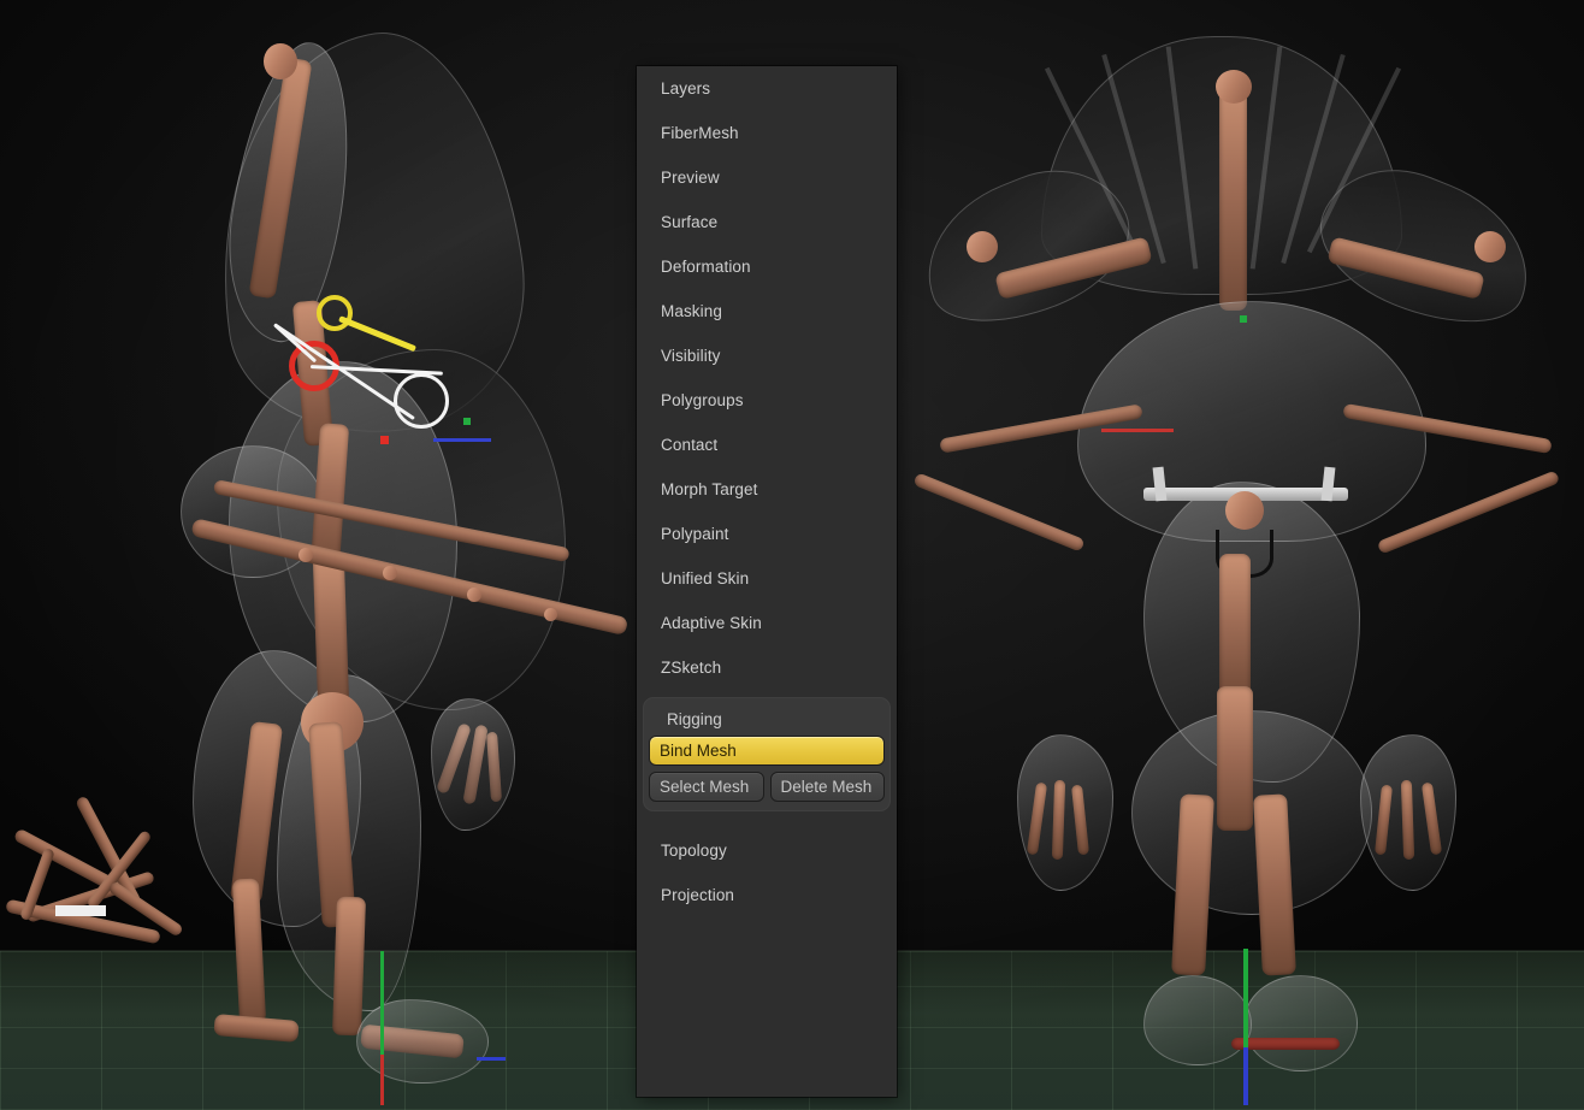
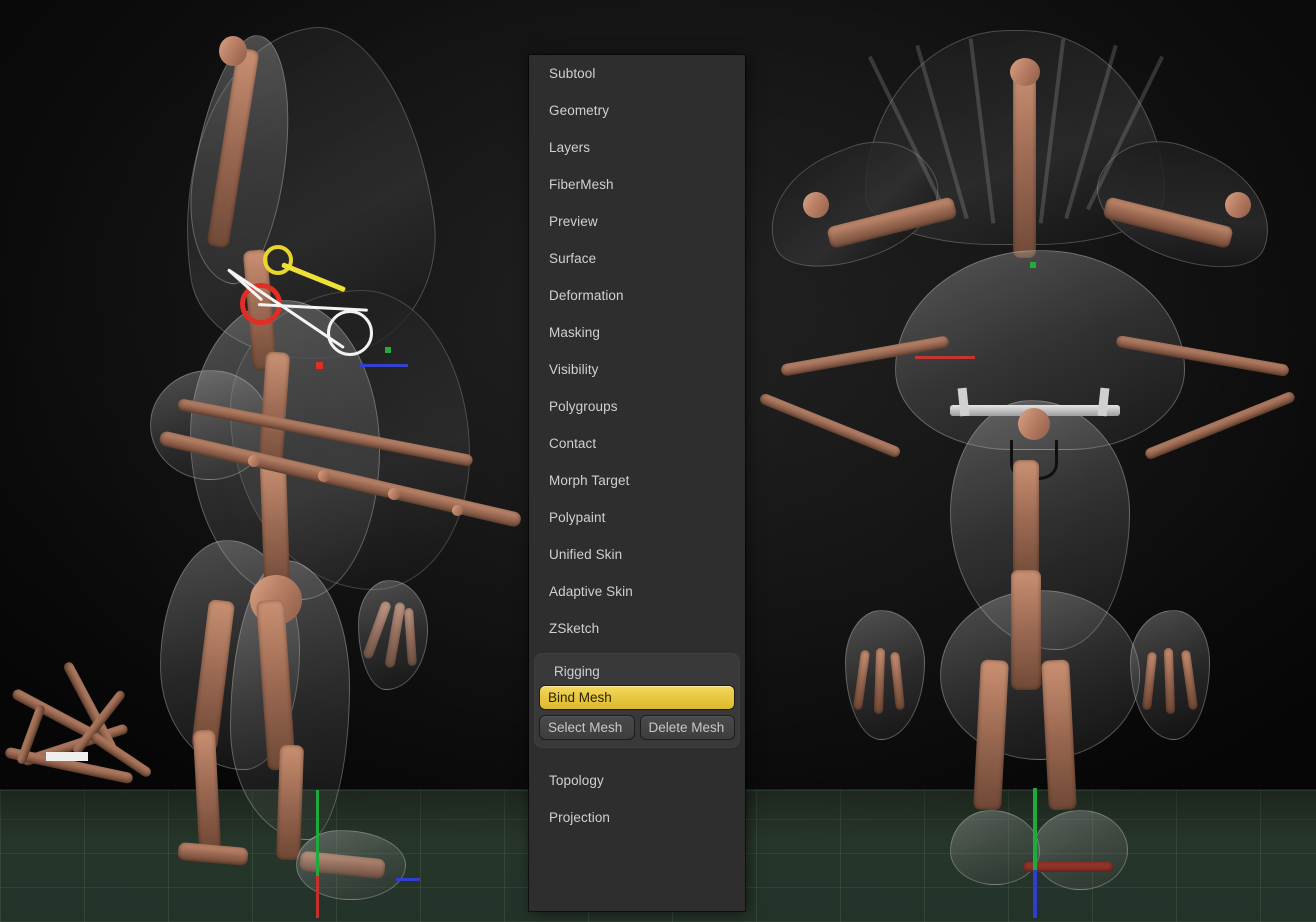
+ Subtool
+ Geometry
  Layers
  FiberMesh
  Preview
  Surface
  Deformation
  Masking
  Visibility
  Polygroups
  Contact
  Morph Target
  Polypaint
  Unified Skin
  Adaptive Skin
  ZSketch
  Rigging
  Bind Mesh
  Select Mesh
  Delete Mesh
  Topology
  Projection
